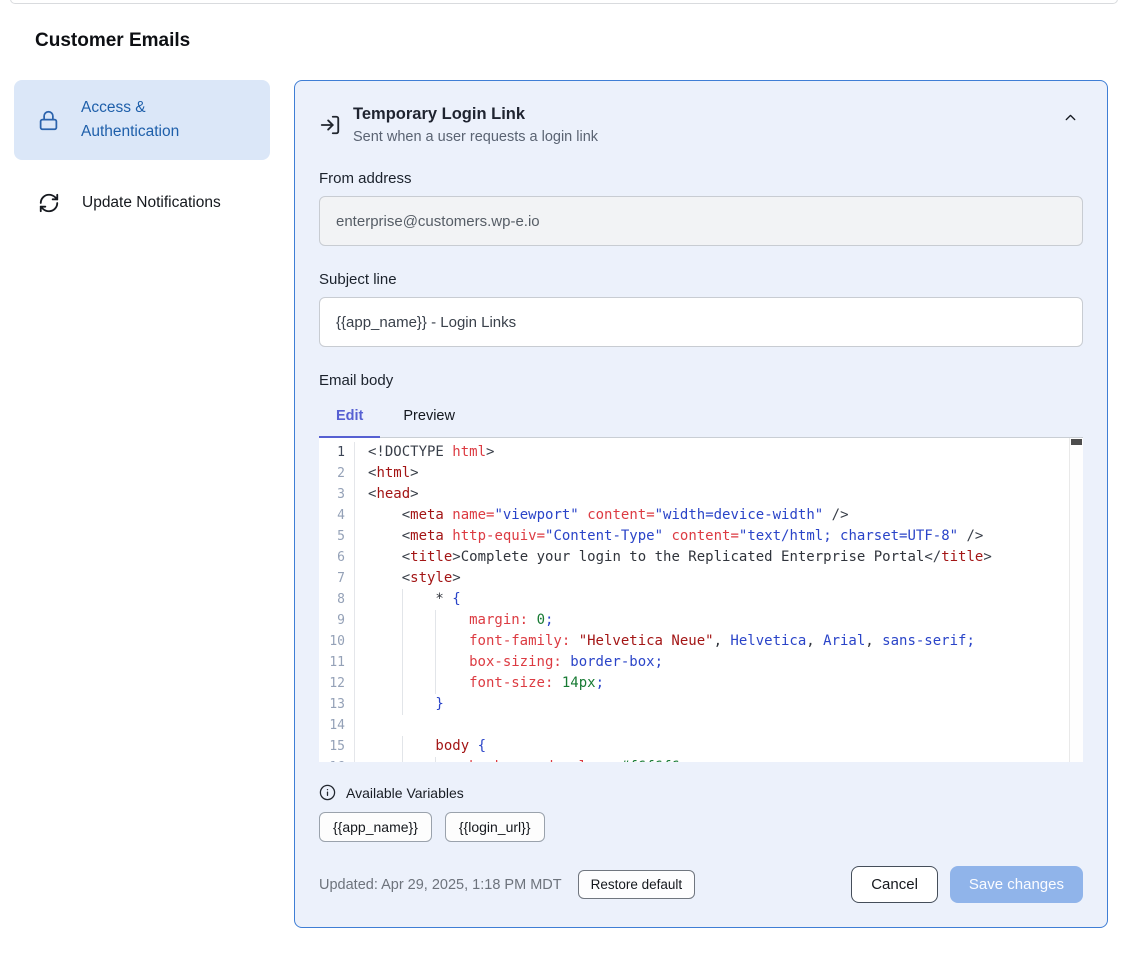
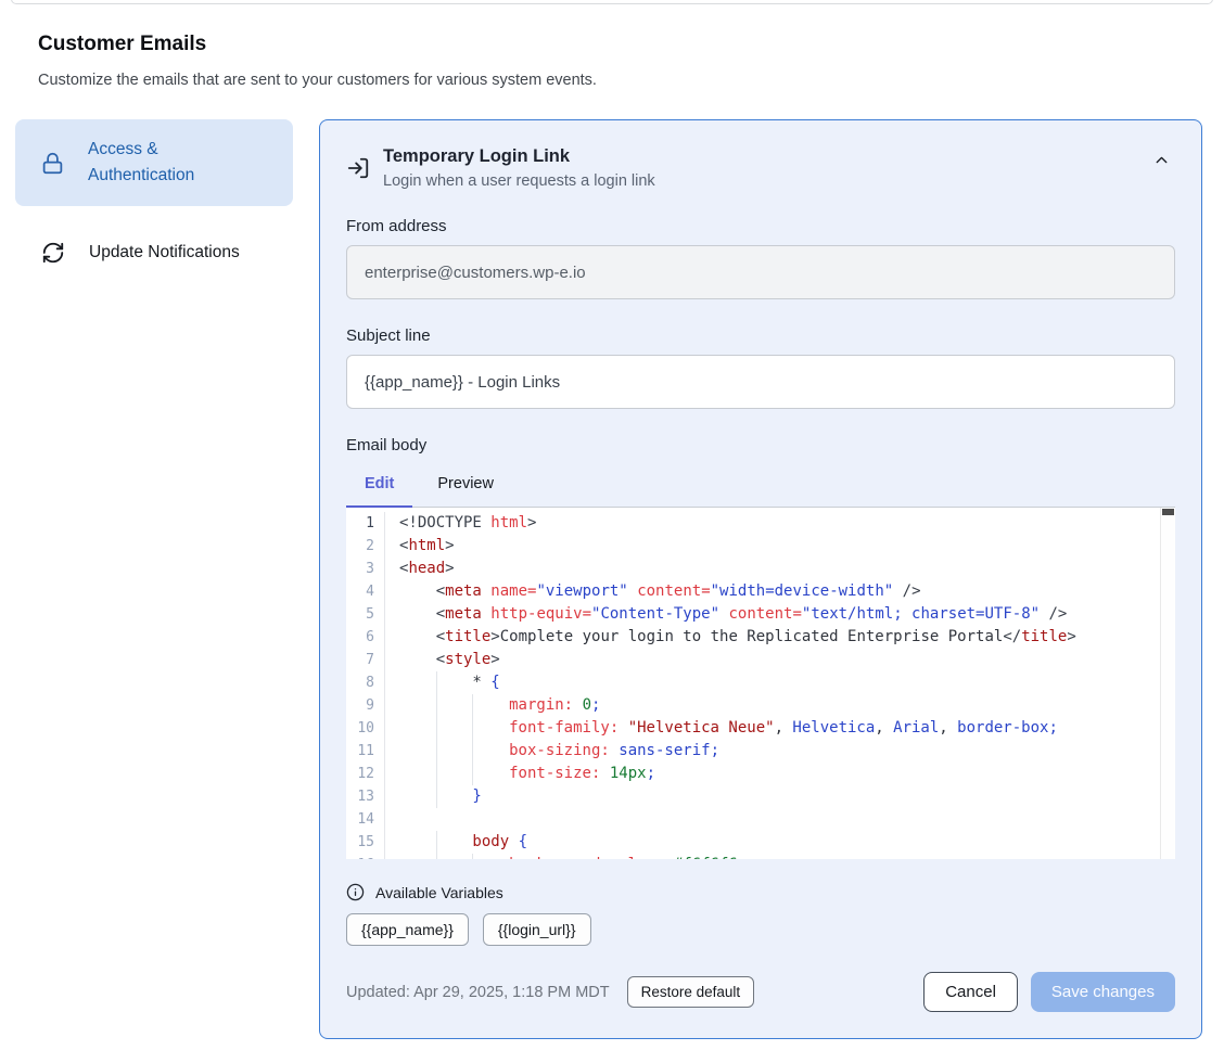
  Customer Emails
+ Customize the emails that are sent to your customers for various system events.
  Access & Authentication
  Update Notifications
  Temporary Login Link
- Sent when a user requests a login link
+ Login when a user requests a login link
  From address
  enterprise@customers.wp-e.io
  Subject line
  {{app_name}} - Login Links
  Email body
  Edit
  Preview
  1
  <!DOCTYPE html>
  2
  <html>
  3
  <head>
  4
  <meta name="viewport" content="width=device-width" />
  5
  <meta http-equiv="Content-Type" content="text/html; charset=UTF-8" />
  6
  <title>Complete your login to the Replicated Enterprise Portal</title>
  7
  <style>
  8
  * {
  9
  margin: 0;
  10
- font-family: "Helvetica Neue", Helvetica, Arial, sans-serif;
+ font-family: "Helvetica Neue", Helvetica, Arial, border-box;
  11
- box-sizing: border-box;
+ box-sizing: sans-serif;
  12
  font-size: 14px;
  13
  }
  14
  15
  body {
  Available Variables
  {{app_name}}
  {{login_url}}
  Updated: Apr 29, 2025, 1:18 PM MDT
  Restore default
  Cancel
  Save changes
